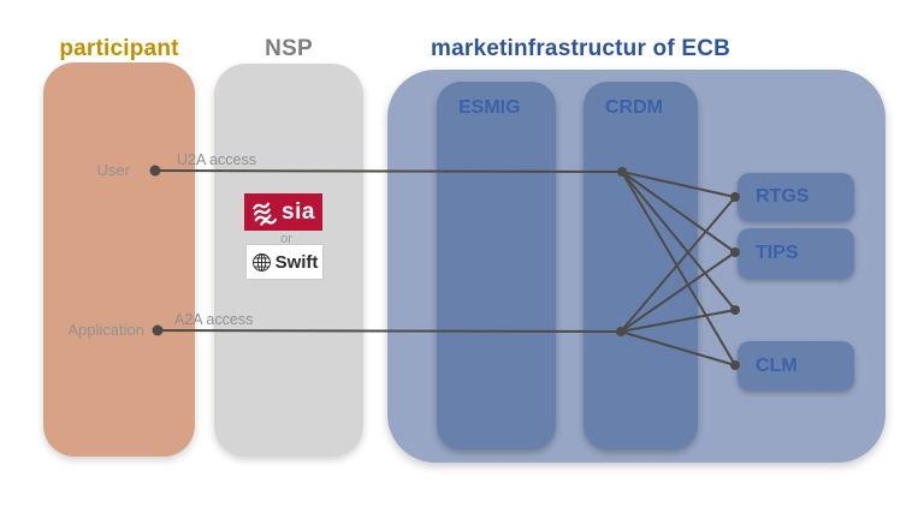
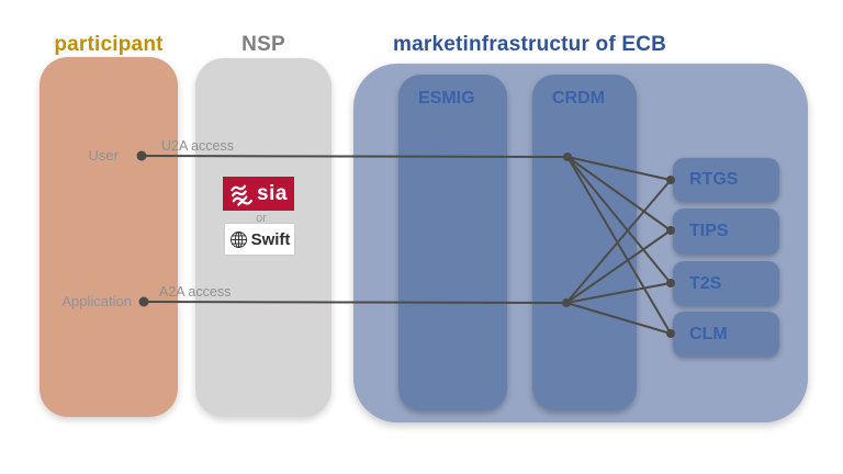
  participant
  NSP
  marketinfrastructur of ECB
  User
  Application
  ESMIG
  CRDM
  RTGS
  TIPS
+ T2S
  CLM
  U2A access
  A2A access
  sia
  or
  Swift
